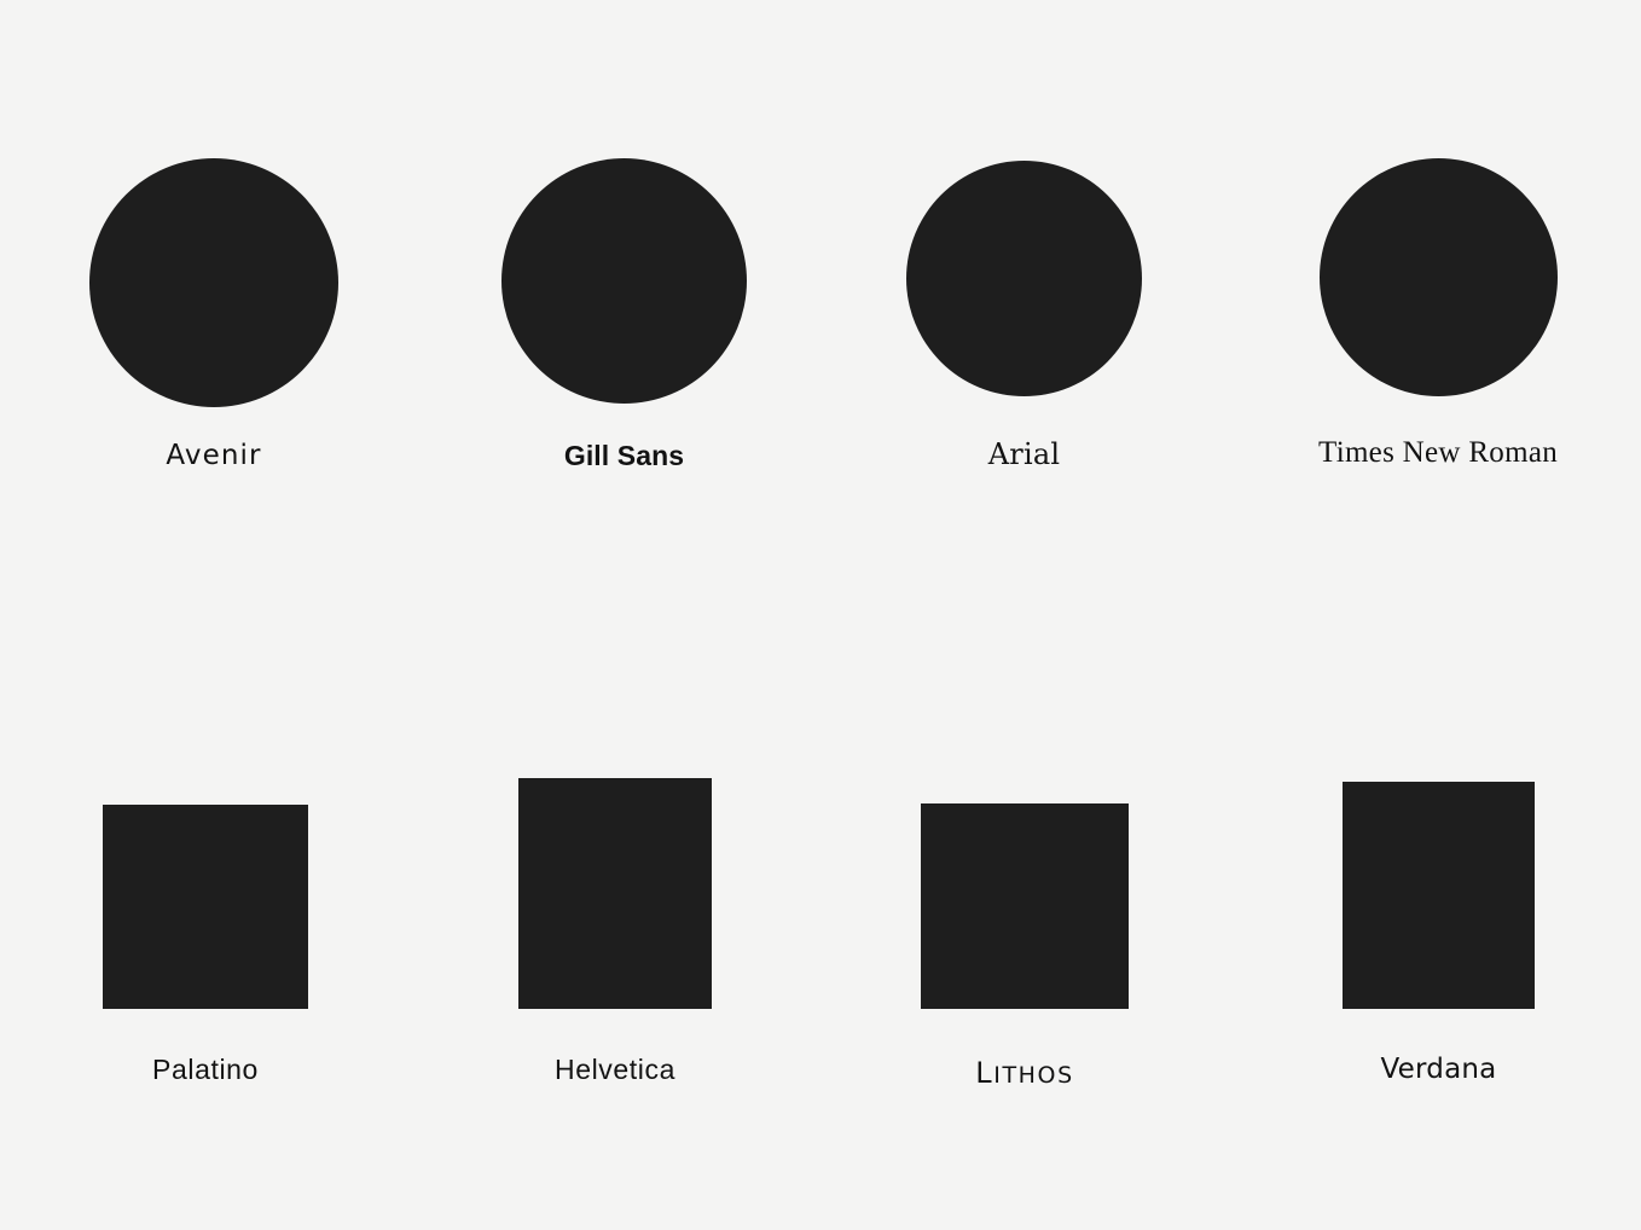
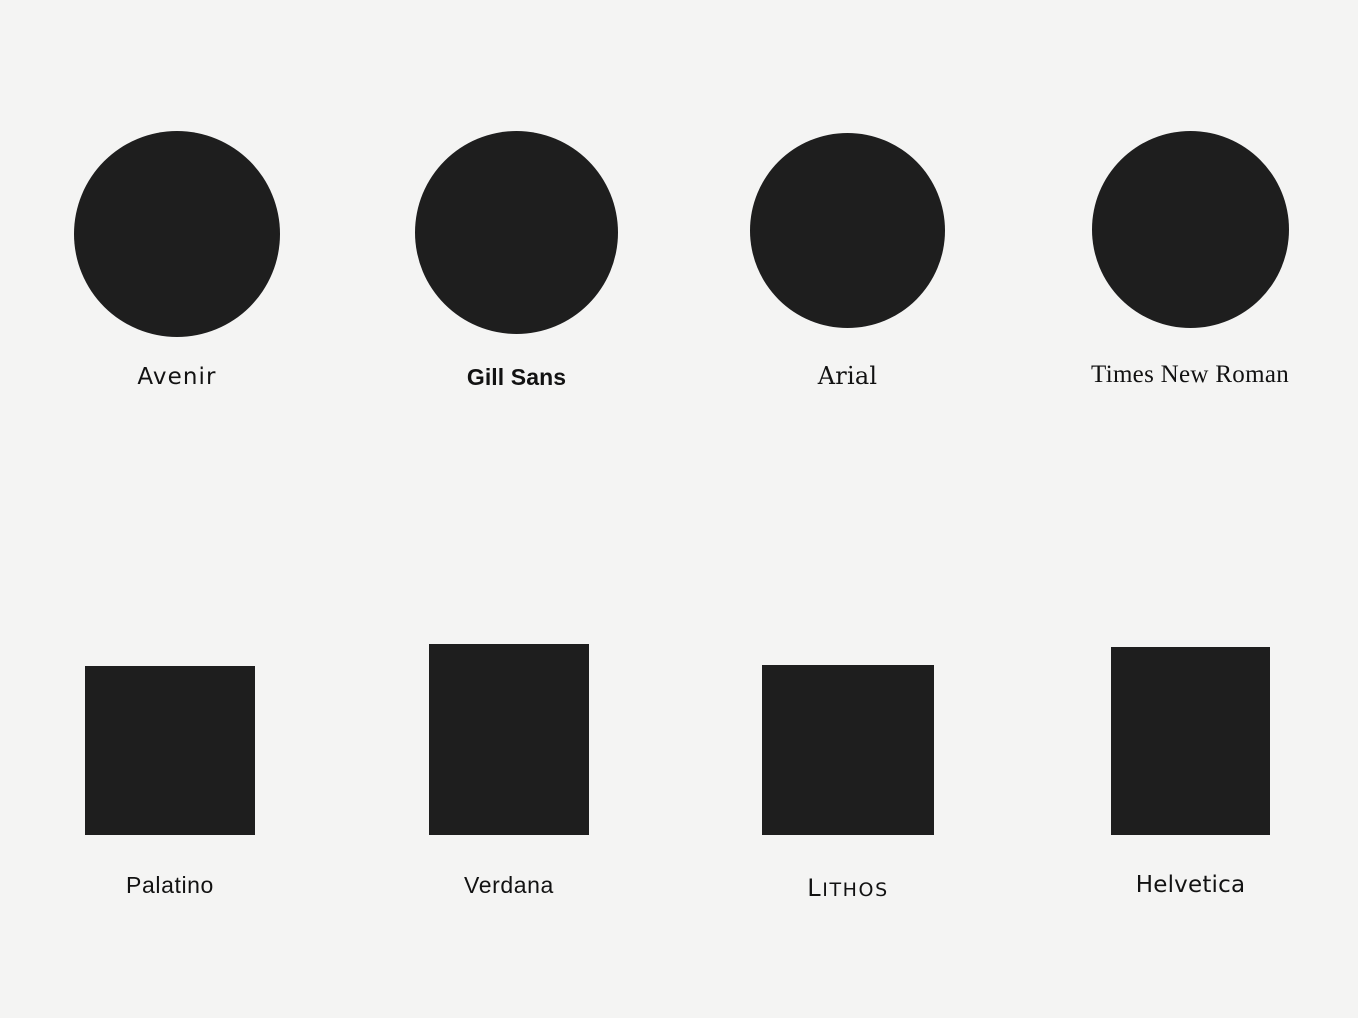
  Avenir
  Gill Sans
  Arial
  Times New Roman
  Palatino
- Helvetica
+ Verdana
  LITHOS
- Verdana
+ Helvetica
